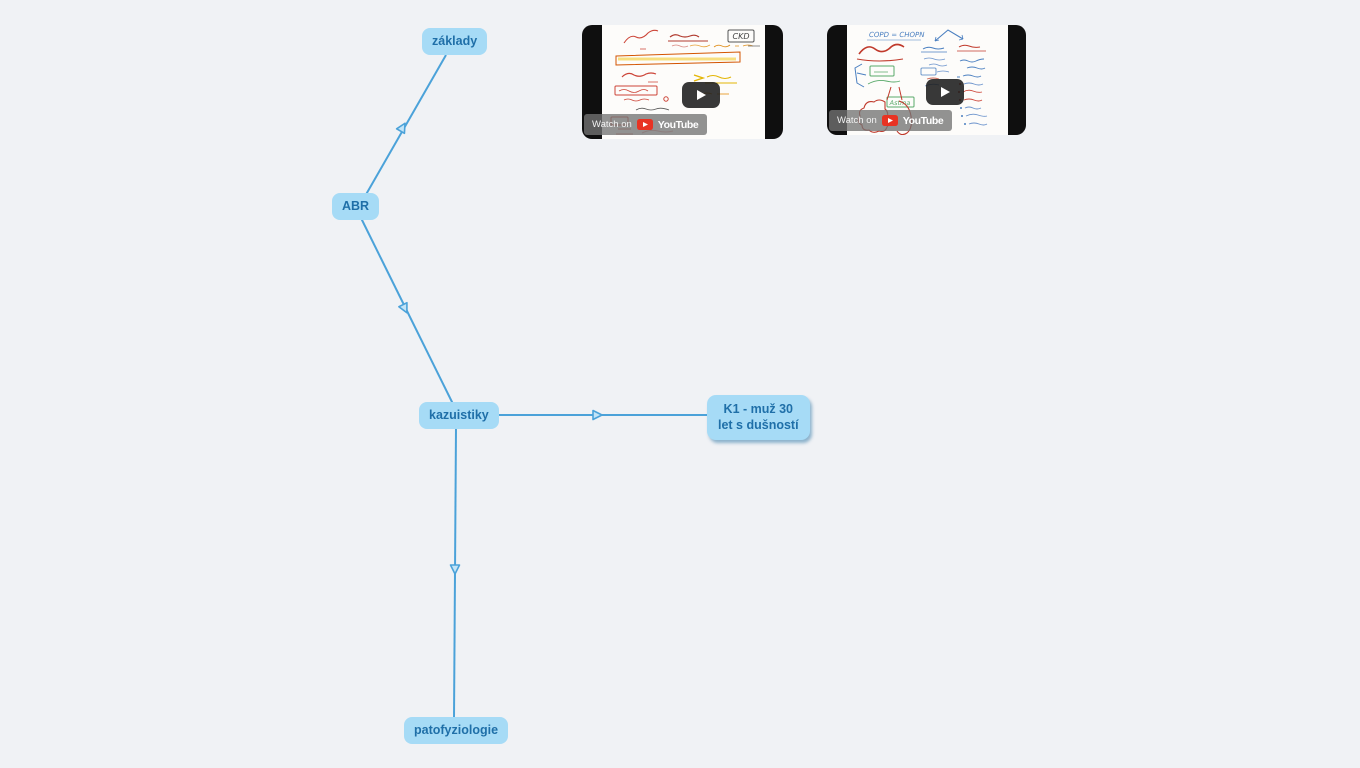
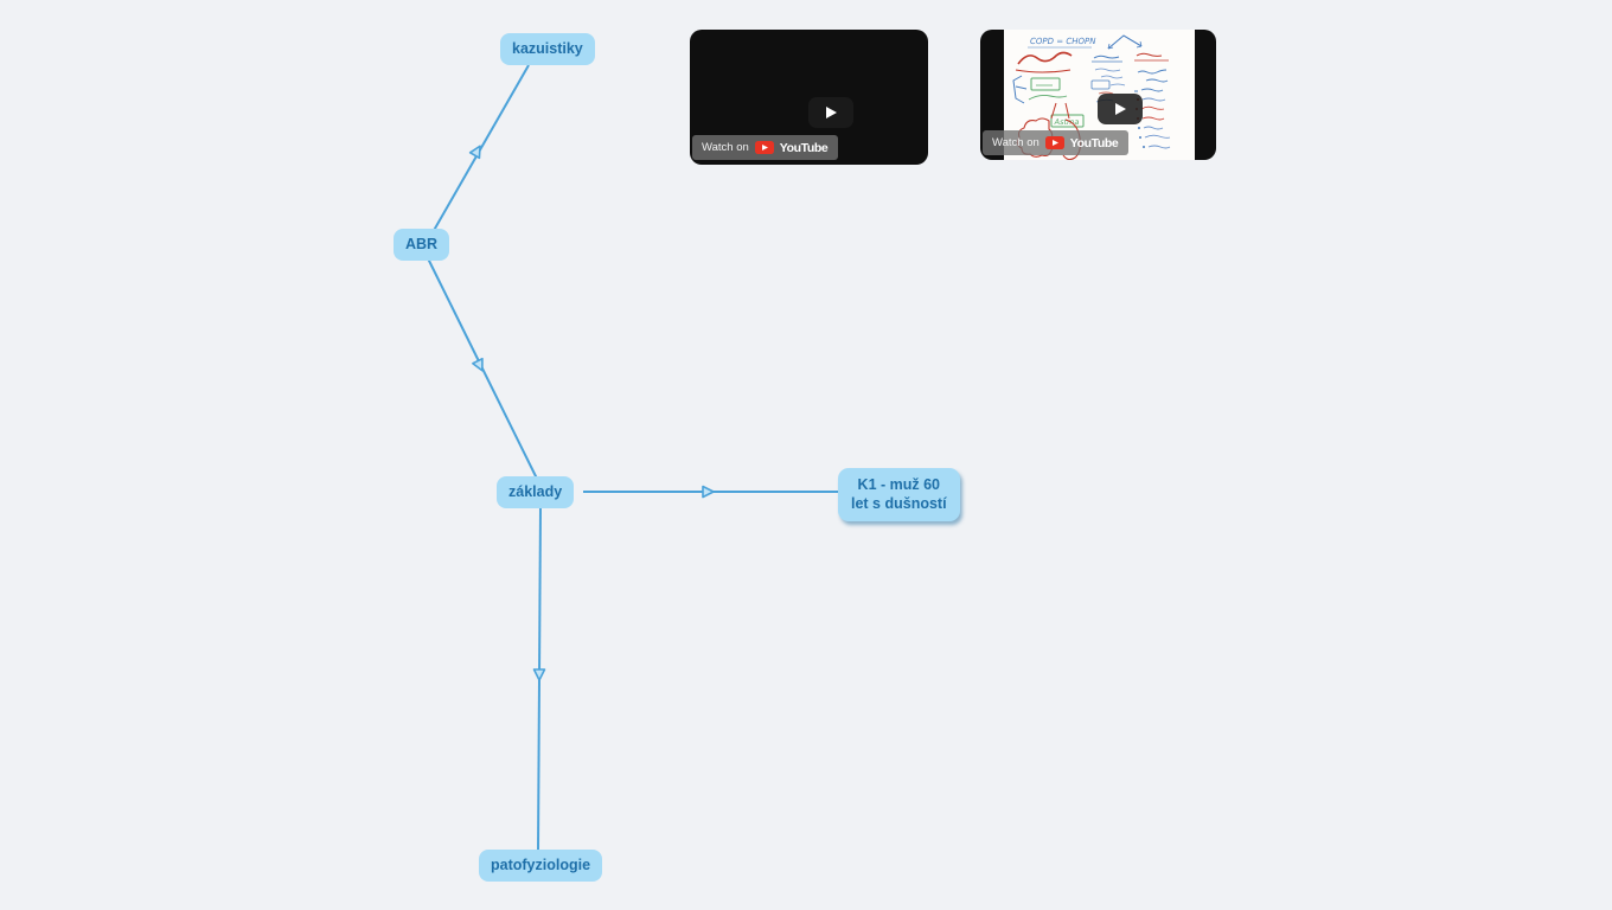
- základy
+ kazuistiky
  ABR
- kazuistiky
+ základy
- K1 - muž 30
+ K1 - muž 60
  let s dušností
  patofyziologie
- CKD
  Watch on
  YouTube
  COPD = CHOPN
  Asta
  Watch on
  YouTube
